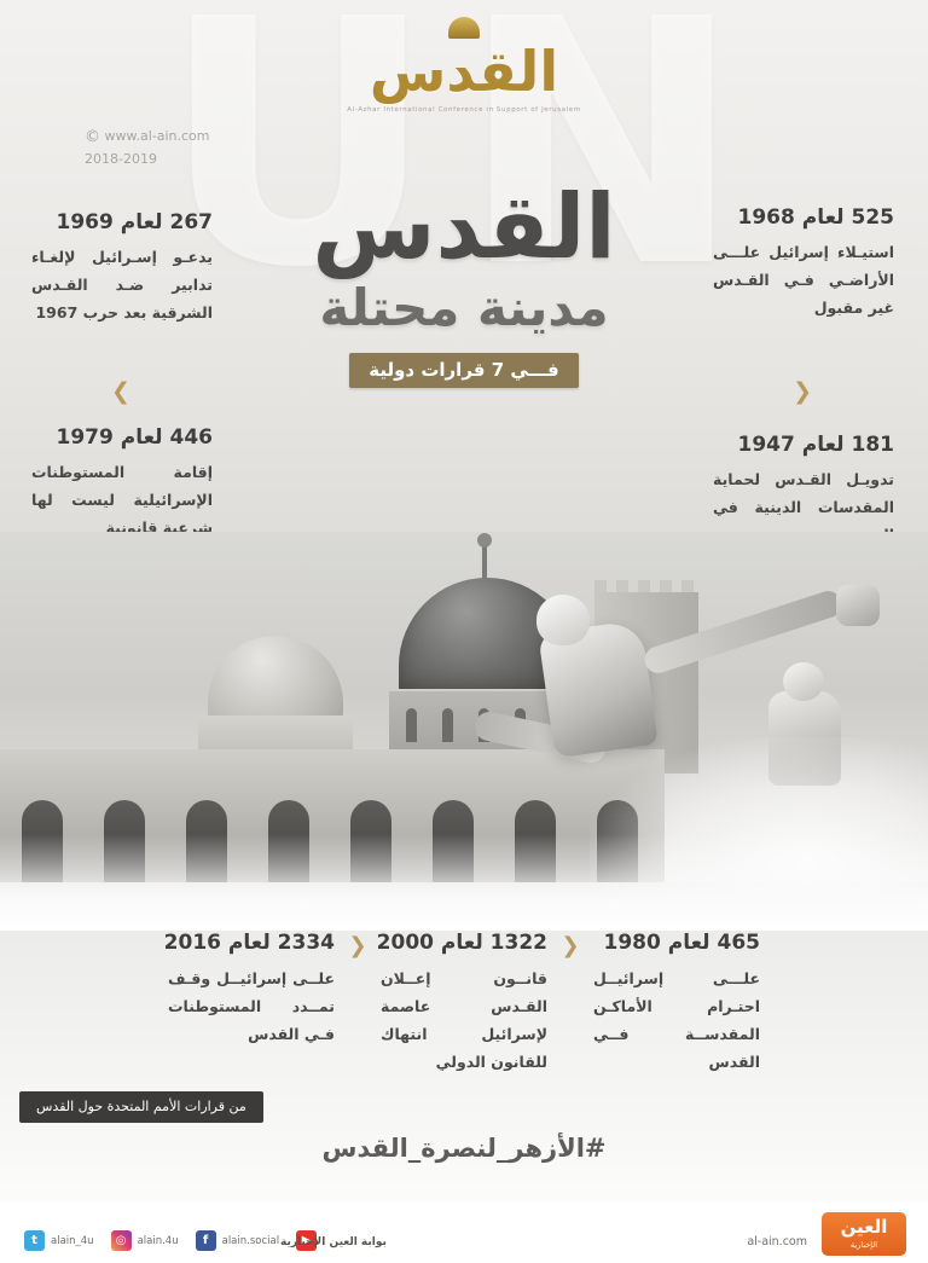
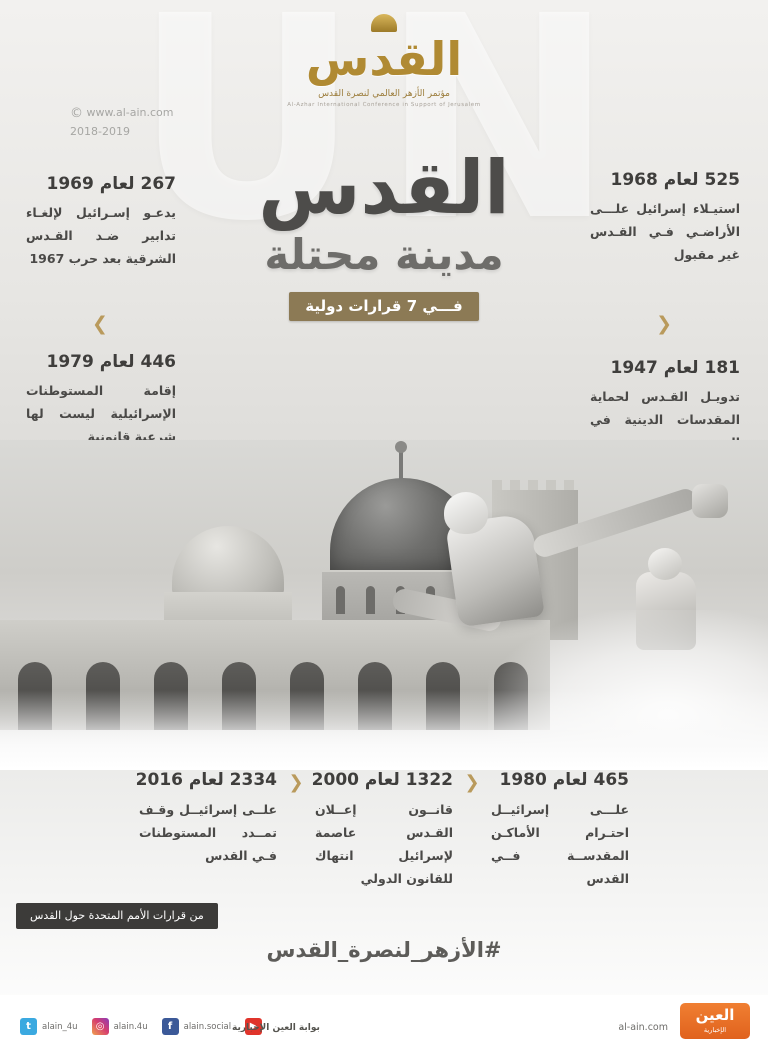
  UN
  القدس
+ مؤتمر الأزهر العالمي لنصرة القدس
  © www.al-ain.com
  2018-2019
  القدس
  مدينة محتلة
  فـــي 7 قرارات دولية
  525 لعام 1968
  استيـلاء إسرائيل علـــى الأراضـي فـي القـدس غير مقبول
  ❮
  181 لعام 1947
  تدويـل القـدس لحماية المقدسات الدينية في
  267 لعام 1969
  يدعـو إسـرائيل لإلغـاء تدابير ضـد القـدس الشرقية بعد حرب 1967
  ❯
  446 لعام 1979
  إقامة المستوطنات الإسرائيلية ليست لها شرعية قانونية
  465 لعام 1980
  علـــى إسرائيــل احتـرام الأماكـن المقدســة فــي القدس
  ❮
  1322 لعام 2000
  قانــون إعــلان القـدس عاصمة لإسرائيل انتهاك للقانون الدولي
  ❮
  2334 لعام 2016
  علــى إسرائيــل وقـف تمــدد المستوطنات فـي القدس
  من قرارات الأمم المتحدة حول القدس
  #الأزهر_لنصرة_القدس
  t
  alain_4u
  ◎
  alain.4u
  f
  alain.social
  ▶
  بوابة العين الإخبارية
  al-ain.com
  العين
  الإخبارية
